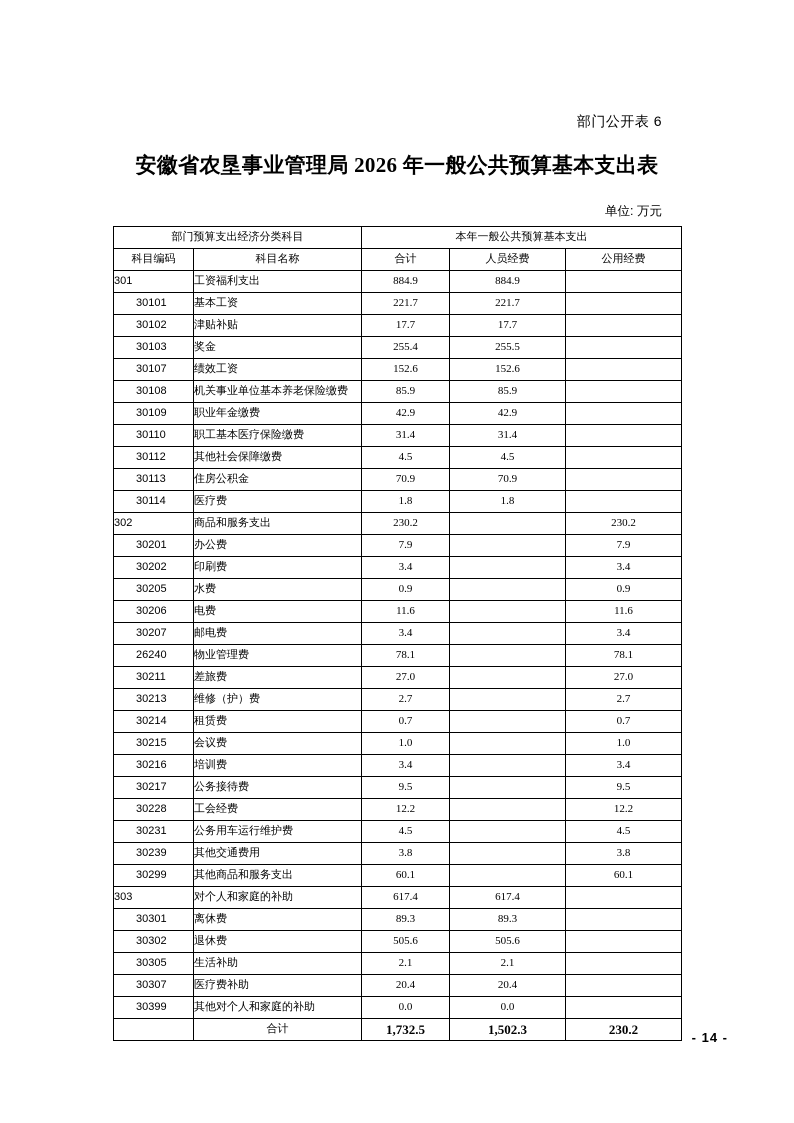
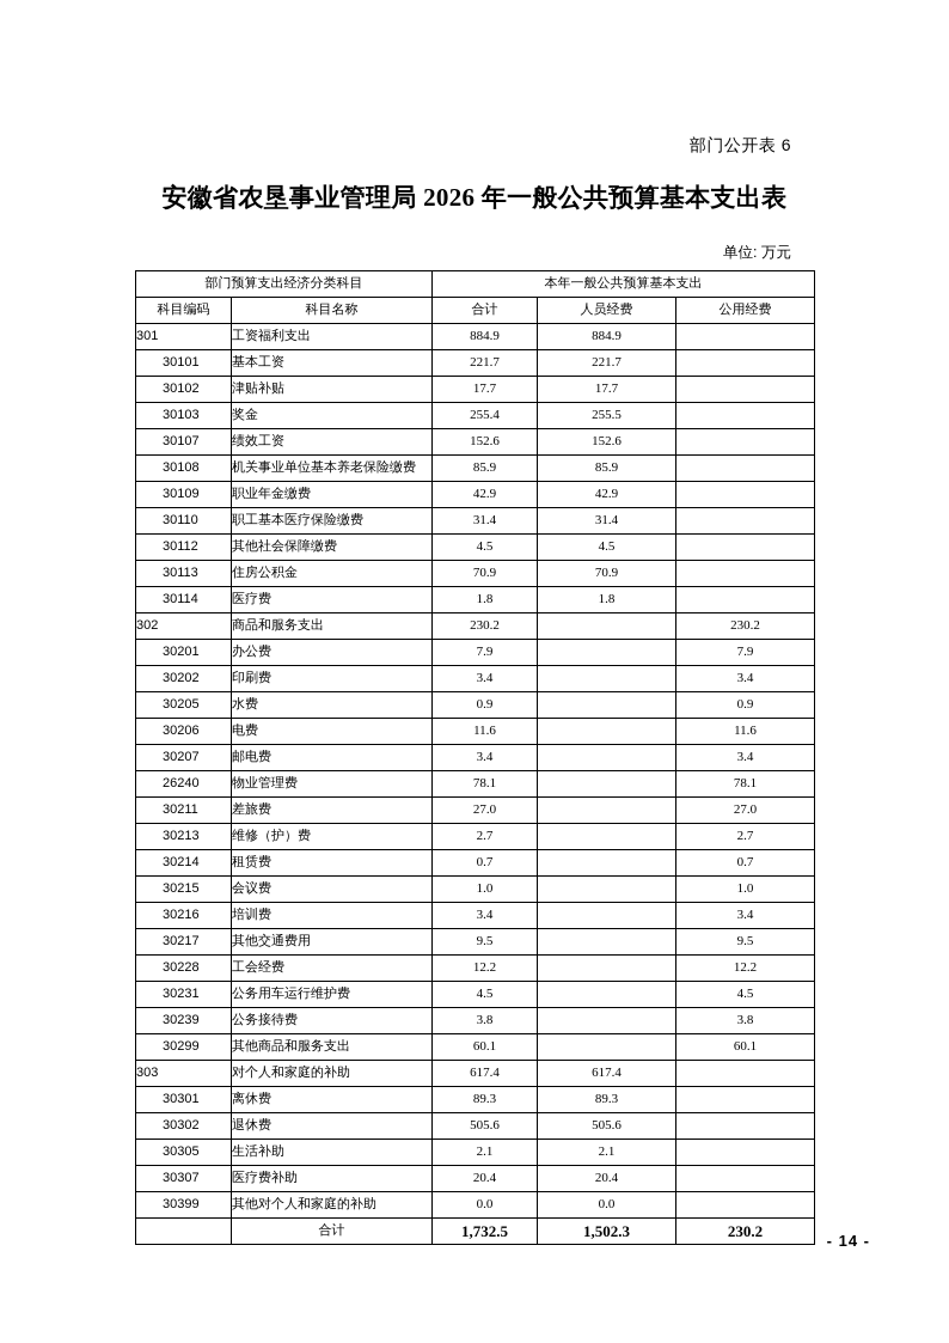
  部门公开表 6
  安徽省农垦事业管理局 2026 年一般公共预算基本支出表
  单位: 万元
  部门预算支出经济分类科目	本年一般公共预算基本支出
  科目编码	科目名称	合计	人员经费	公用经费
  301	工资福利支出	884.9	884.9
  30101	基本工资	221.7	221.7
  30102	津贴补贴	17.7	17.7
  30103	奖金	255.4	255.5
  30107	绩效工资	152.6	152.6
  30108	机关事业单位基本养老保险缴费	85.9	85.9
  30109	职业年金缴费	42.9	42.9
  30110	职工基本医疗保险缴费	31.4	31.4
  30112	其他社会保障缴费	4.5	4.5
  30113	住房公积金	70.9	70.9
  30114	医疗费	1.8	1.8
  302	商品和服务支出	230.2		230.2
  30201	办公费	7.9		7.9
  30202	印刷费	3.4		3.4
  30205	水费	0.9		0.9
  30206	电费	11.6		11.6
  30207	邮电费	3.4		3.4
  26240	物业管理费	78.1		78.1
  30211	差旅费	27.0		27.0
  30213	维修（护）费	2.7		2.7
  30214	租赁费	0.7		0.7
  30215	会议费	1.0		1.0
  30216	培训费	3.4		3.4
- 30217	公务接待费	9.5		9.5
+ 30217	其他交通费用	9.5		9.5
  30228	工会经费	12.2		12.2
  30231	公务用车运行维护费	4.5		4.5
- 30239	其他交通费用	3.8		3.8
+ 30239	公务接待费	3.8		3.8
  30299	其他商品和服务支出	60.1		60.1
  303	对个人和家庭的补助	617.4	617.4
  30301	离休费	89.3	89.3
  30302	退休费	505.6	505.6
  30305	生活补助	2.1	2.1
  30307	医疗费补助	20.4	20.4
  30399	其他对个人和家庭的补助	0.0	0.0
  	合计	1,732.5	1,502.3	230.2
  - 14 -
